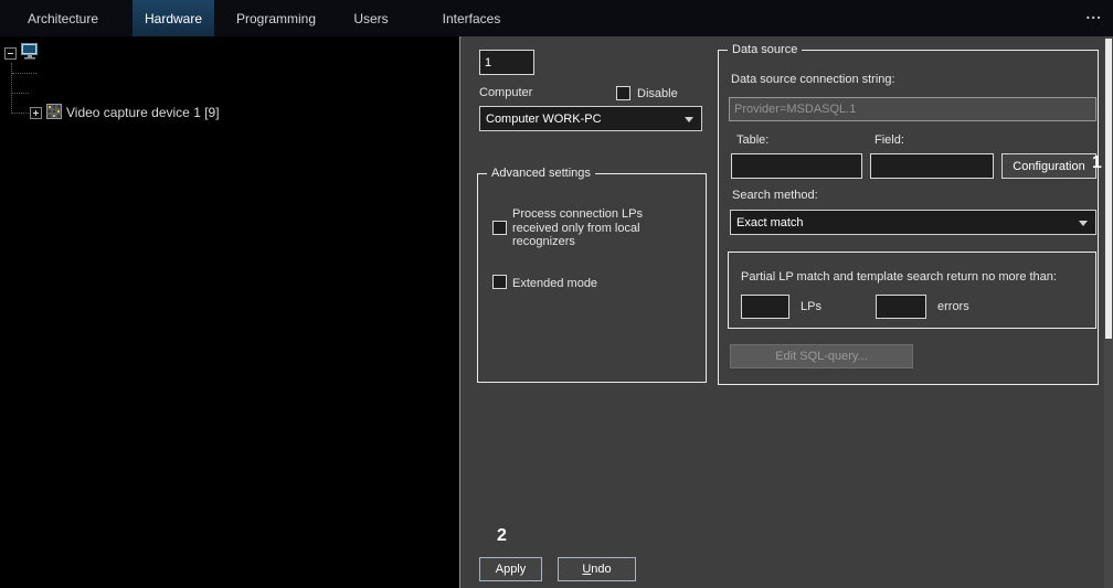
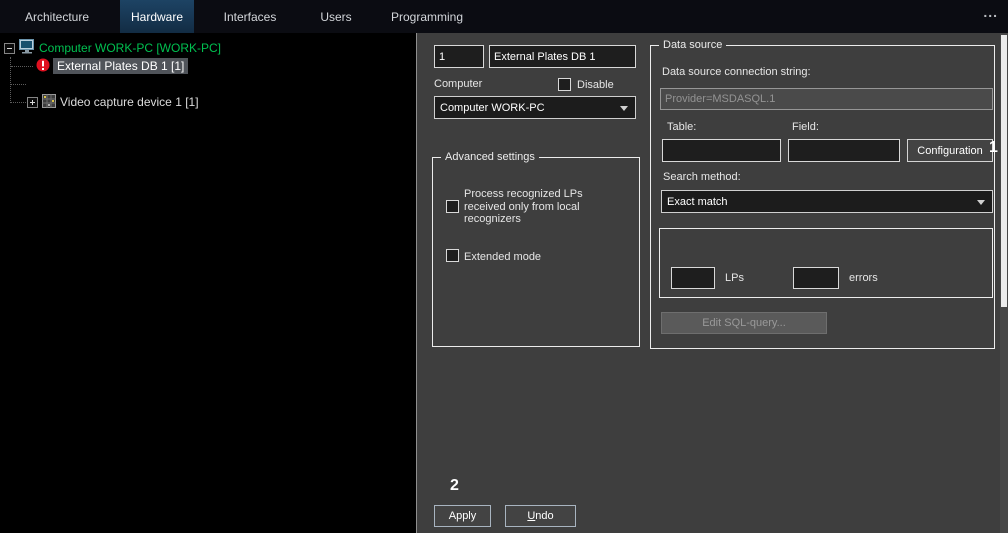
  Architecture
  Hardware
- Programming
+ Interfaces
  Users
- Interfaces
+ Programming
  ...
+ Computer WORK-PC [WORK-PC]
+ External Plates DB 1 [1]
- Video capture device 1 [9]
+ Video capture device 1 [1]
  1
+ External Plates DB 1
  Computer
  Disable
  Computer WORK-PC
  Advanced settings
- Process connection LPs received only from local recognizers
+ Process recognized LPs received only from local recognizers
  Extended mode
  Data source
  Data source connection string:
  Provider=MSDASQL.1
  Table:
  Field:
  Configuration
  Search method:
  Exact match
- Partial LP match and template search return no more than:
  LPs
  errors
  Edit SQL-query...
  2
  Apply
  Undo
  1
